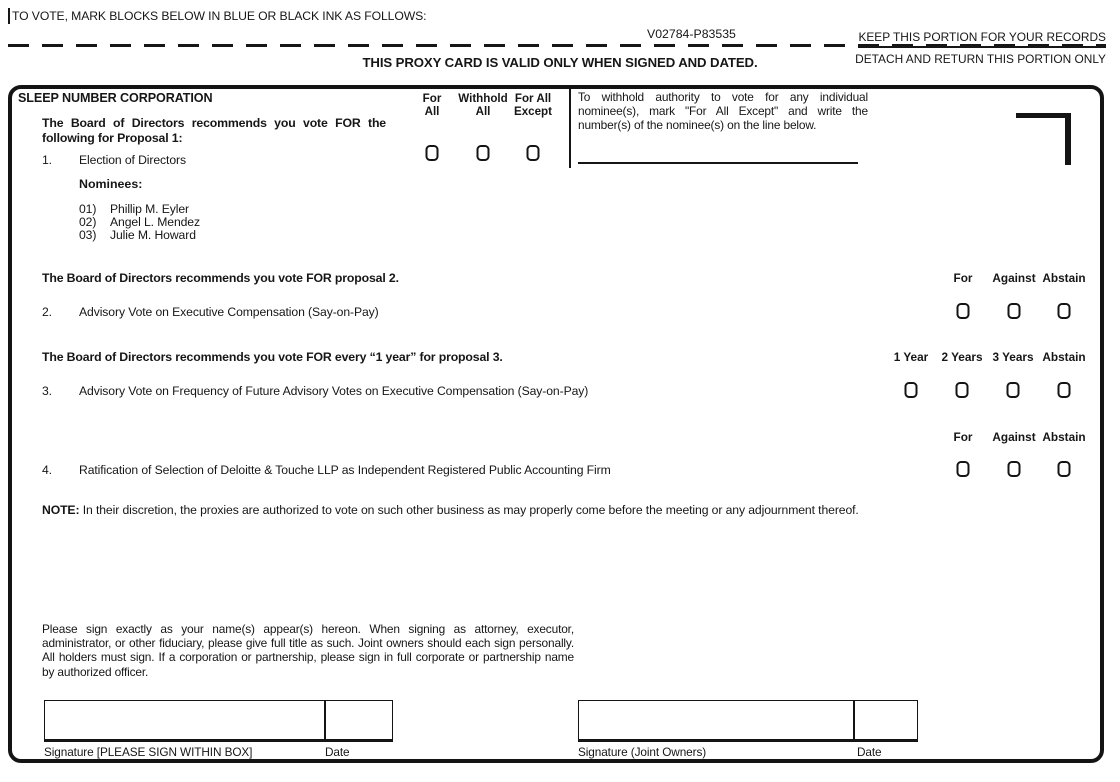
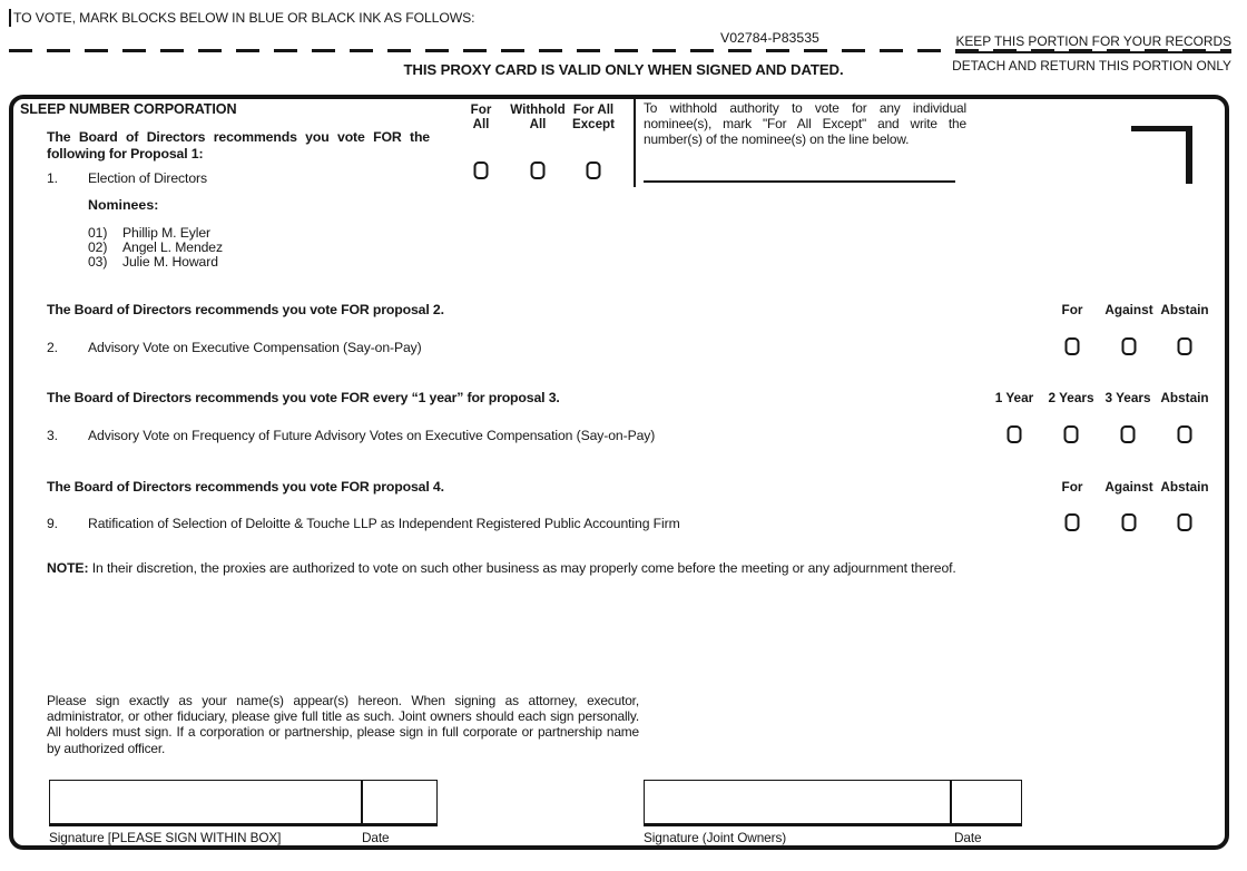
  TO VOTE, MARK BLOCKS BELOW IN BLUE OR BLACK INK AS FOLLOWS:
  V02784-P83535
  KEEP THIS PORTION FOR YOUR RECORDS
  THIS PROXY CARD IS VALID ONLY WHEN SIGNED AND DATED.
  DETACH AND RETURN THIS PORTION ONLY
  SLEEP NUMBER CORPORATION
  For
  All
  Withhold
  All
  For All
  Except
  The Board of Directors recommends you vote FOR the following for Proposal 1:
  1.
  Election of Directors
  To withhold authority to vote for any individual nominee(s), mark "For All Except" and write the number(s) of the nominee(s) on the line below.
  Nominees:
  01)
  Phillip M. Eyler
  02)
  Angel L. Mendez
  03)
  Julie M. Howard
  The Board of Directors recommends you vote FOR proposal 2.
  For
  Against
  Abstain
  2.
  Advisory Vote on Executive Compensation (Say-on-Pay)
  The Board of Directors recommends you vote FOR every “1 year” for proposal 3.
  1 Year
  2 Years
  3 Years
  Abstain
  3.
  Advisory Vote on Frequency of Future Advisory Votes on Executive Compensation (Say-on-Pay)
+ The Board of Directors recommends you vote FOR proposal 4.
  For
  Against
  Abstain
- 4.
+ 9.
  Ratification of Selection of Deloitte & Touche LLP as Independent Registered Public Accounting Firm
  NOTE: In their discretion, the proxies are authorized to vote on such other business as may properly come before the meeting or any adjournment thereof.
  Please sign exactly as your name(s) appear(s) hereon. When signing as attorney, executor, administrator, or other fiduciary, please give full title as such. Joint owners should each sign personally. All holders must sign. If a corporation or partnership, please sign in full corporate or partnership name by authorized officer.
  Signature [PLEASE SIGN WITHIN BOX]
  Date
  Signature (Joint Owners)
  Date
